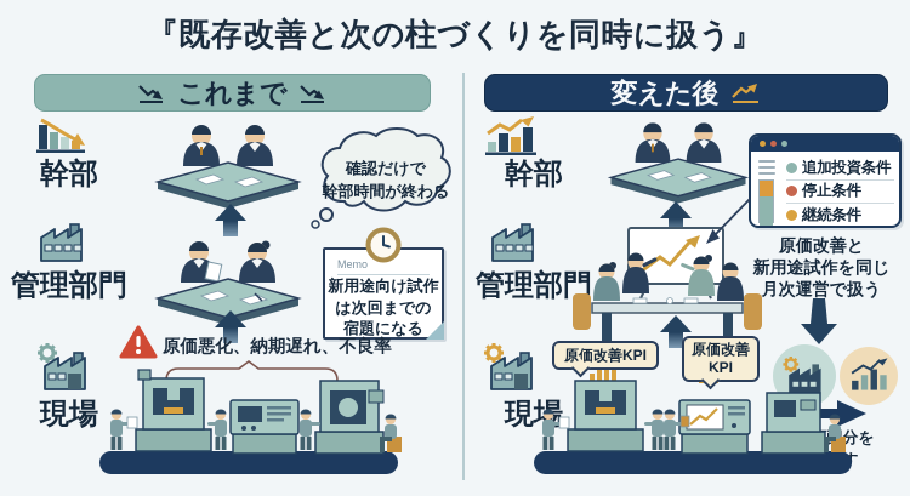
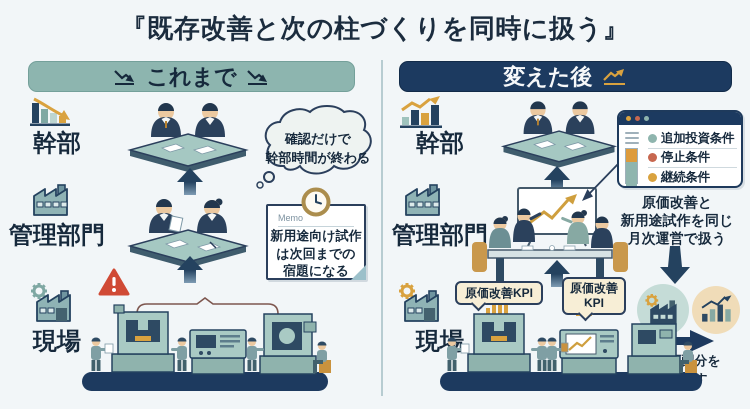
  『既存改善と次の柱づくりを同時に扱う』
  これまで
  幹部
  管理部門
  現場
  確認だけで
  幹部時間が終わる
  Memo
  新用途向け試作
  は次回までの
  宿題になる
- 原価悪化、納期遅れ、不良率
  変えた後
  幹部
  管理部門
  追加投資条件
  停止条件
  継続条件
  原価改善と
  新用途試作を同じ
  月次運営で扱う
  原価改善KPI
  原価改善
  KPI
